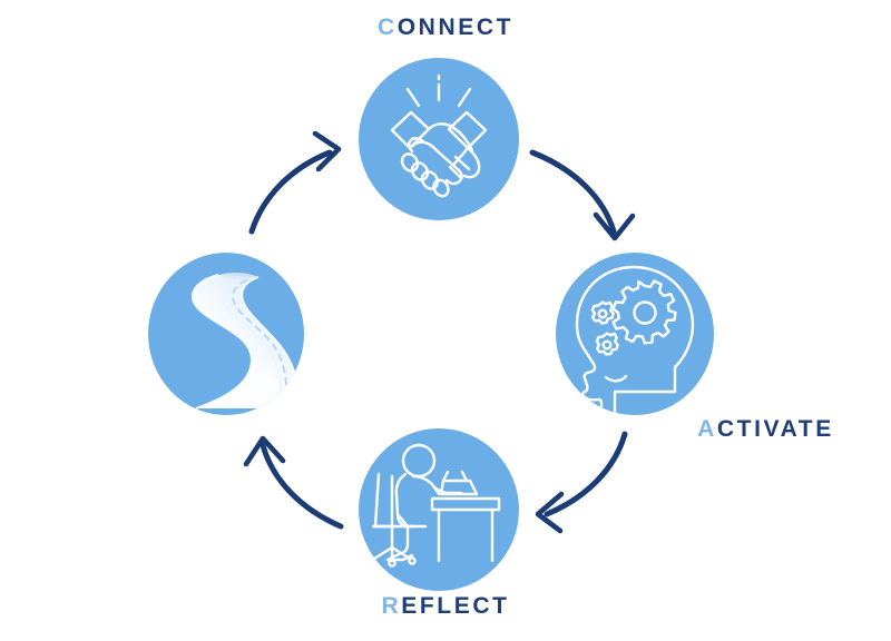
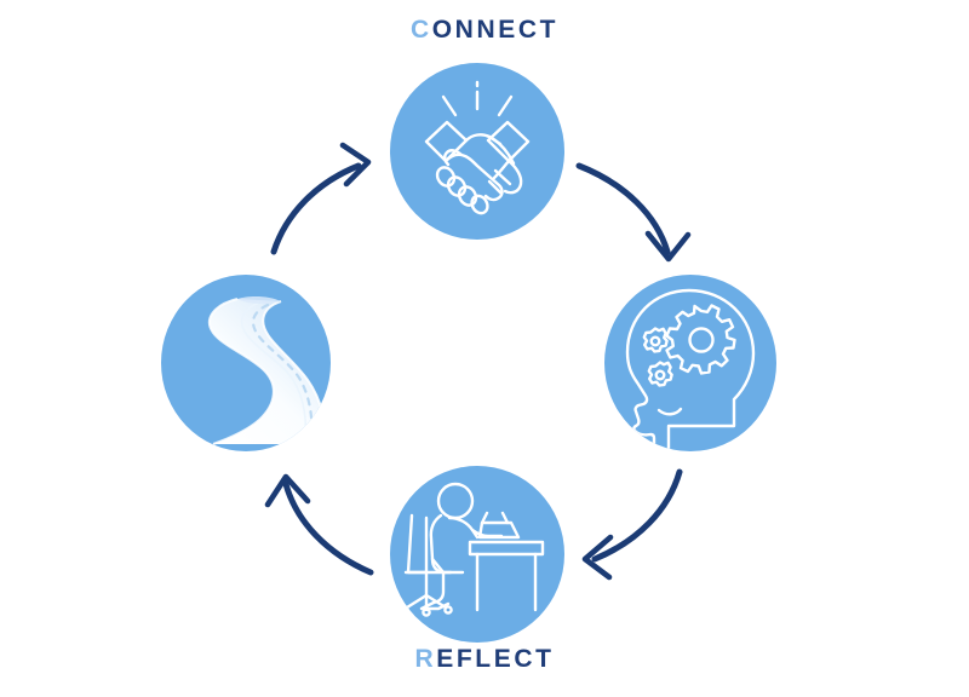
  CONNECT
- ACTIVATE
  REFLECT
